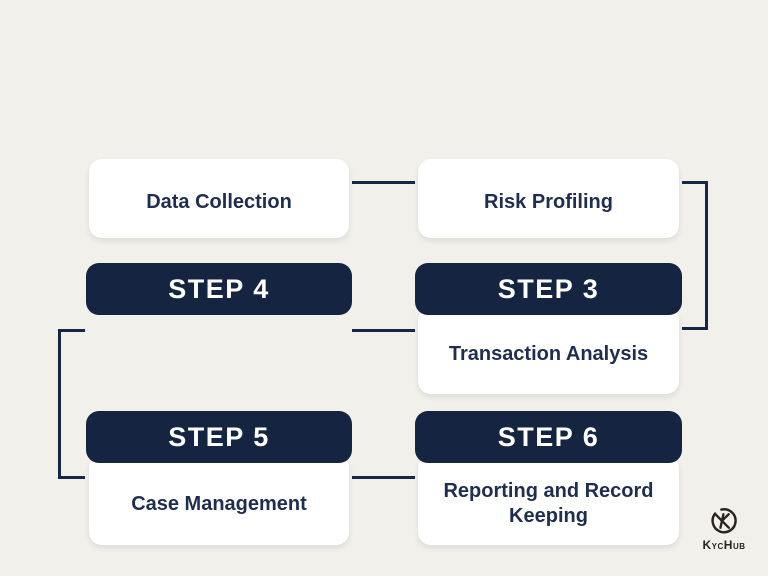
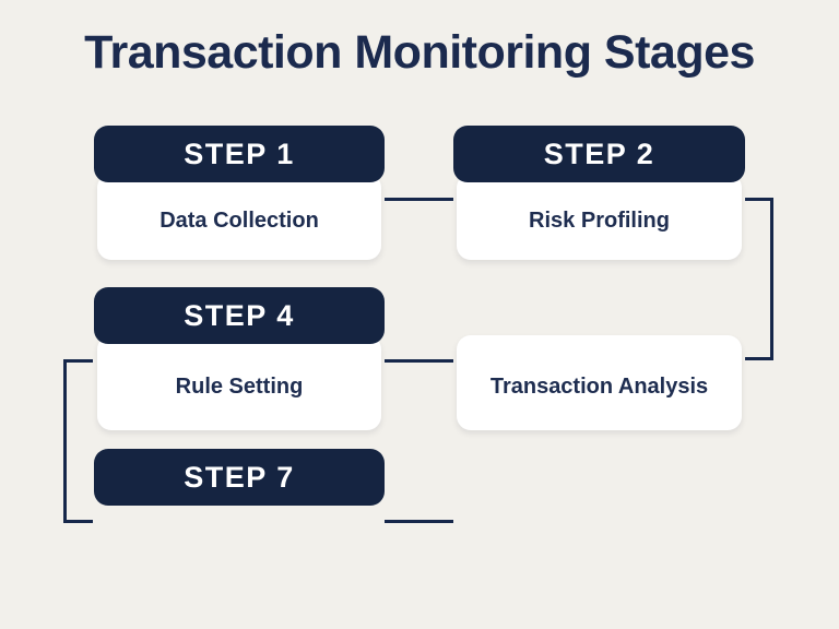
+ Transaction Monitoring Stages
  Data Collection
+ STEP 1
  Risk Profiling
+ STEP 2
+ Rule Setting
  STEP 4
  Transaction Analysis
- STEP 3
- Case Management
- STEP 5
+ STEP 7
- Reporting and Record Keeping
- STEP 6
- KycHub
